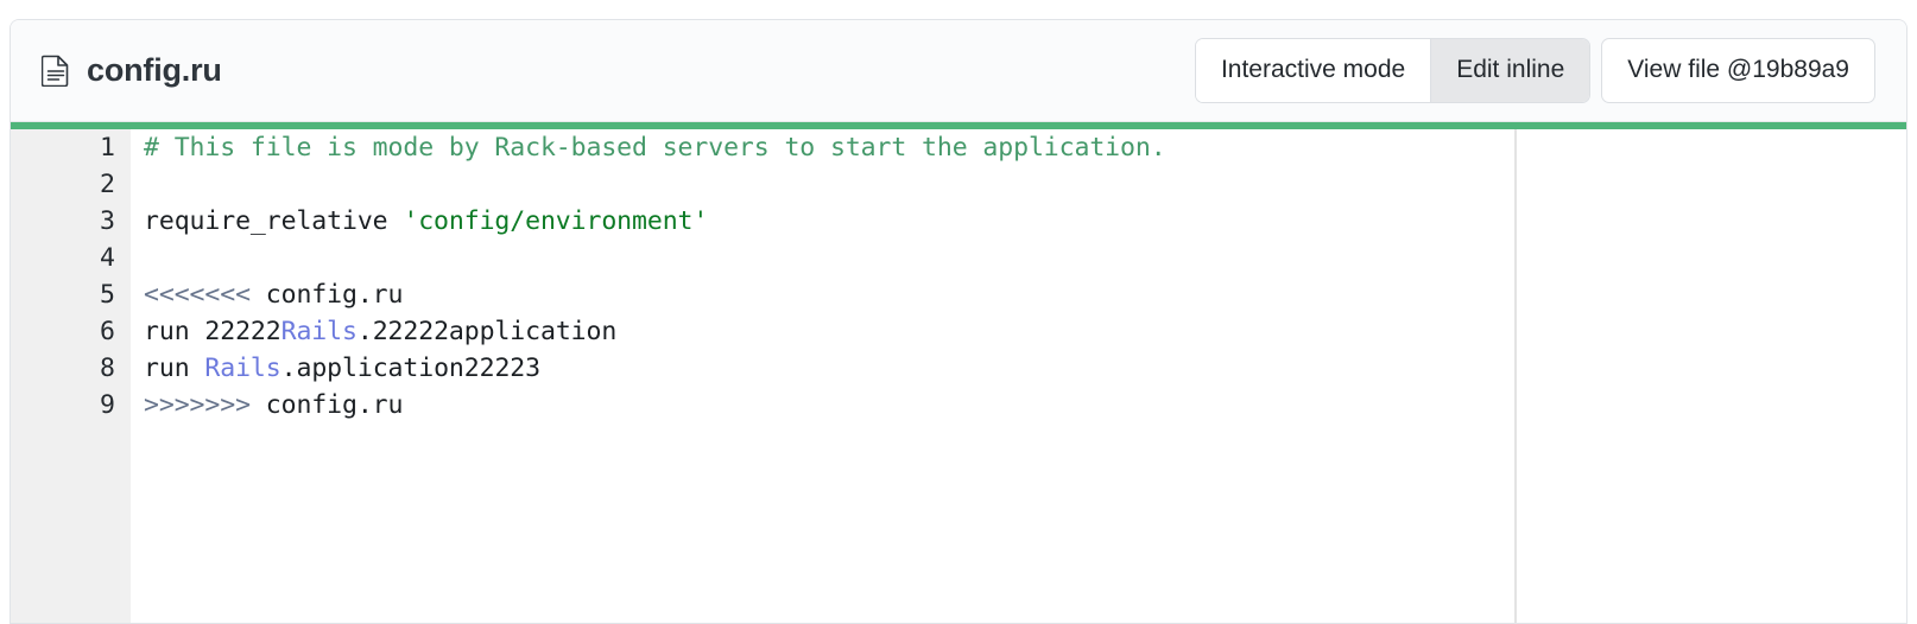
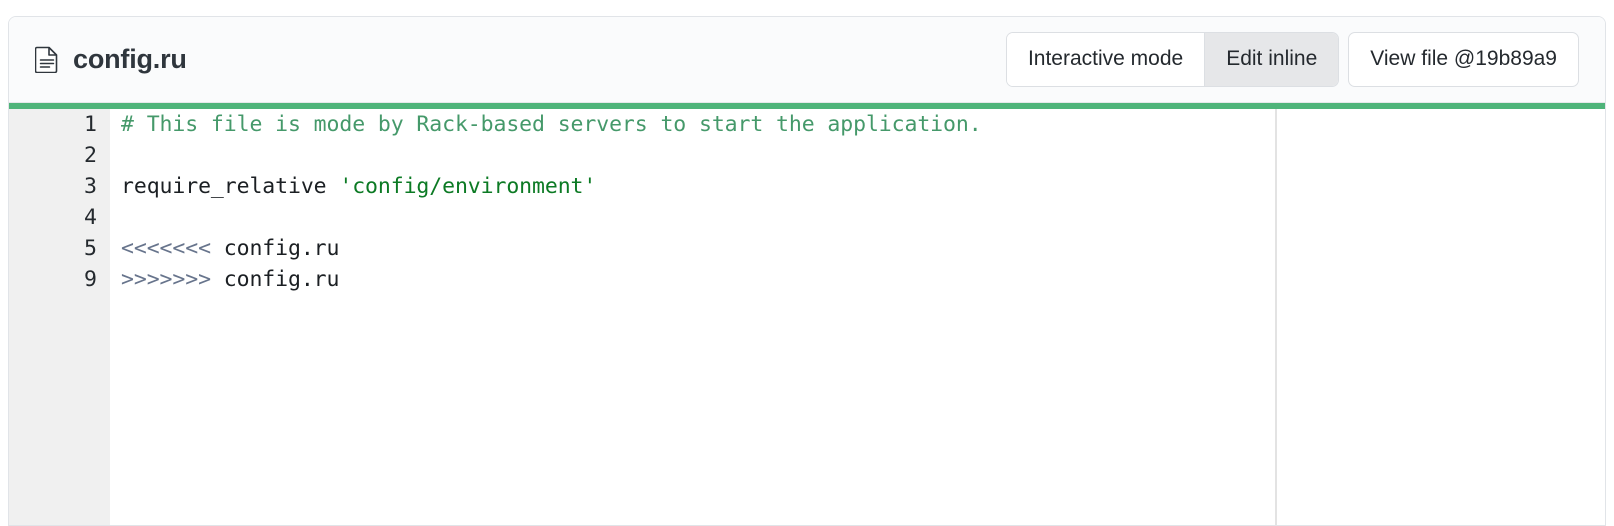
  config.ru
  Interactive mode
  Edit inline
  View file @19b89a9
  1
  # This file is mode by Rack-based servers to start the application.
  2
  3
  require_relative 'config/environment'
  4
  5
  <<<<<<< config.ru
- 6
- run 22222Rails.22222application
- 8
- run Rails.application22223
  9
  >>>>>>> config.ru
